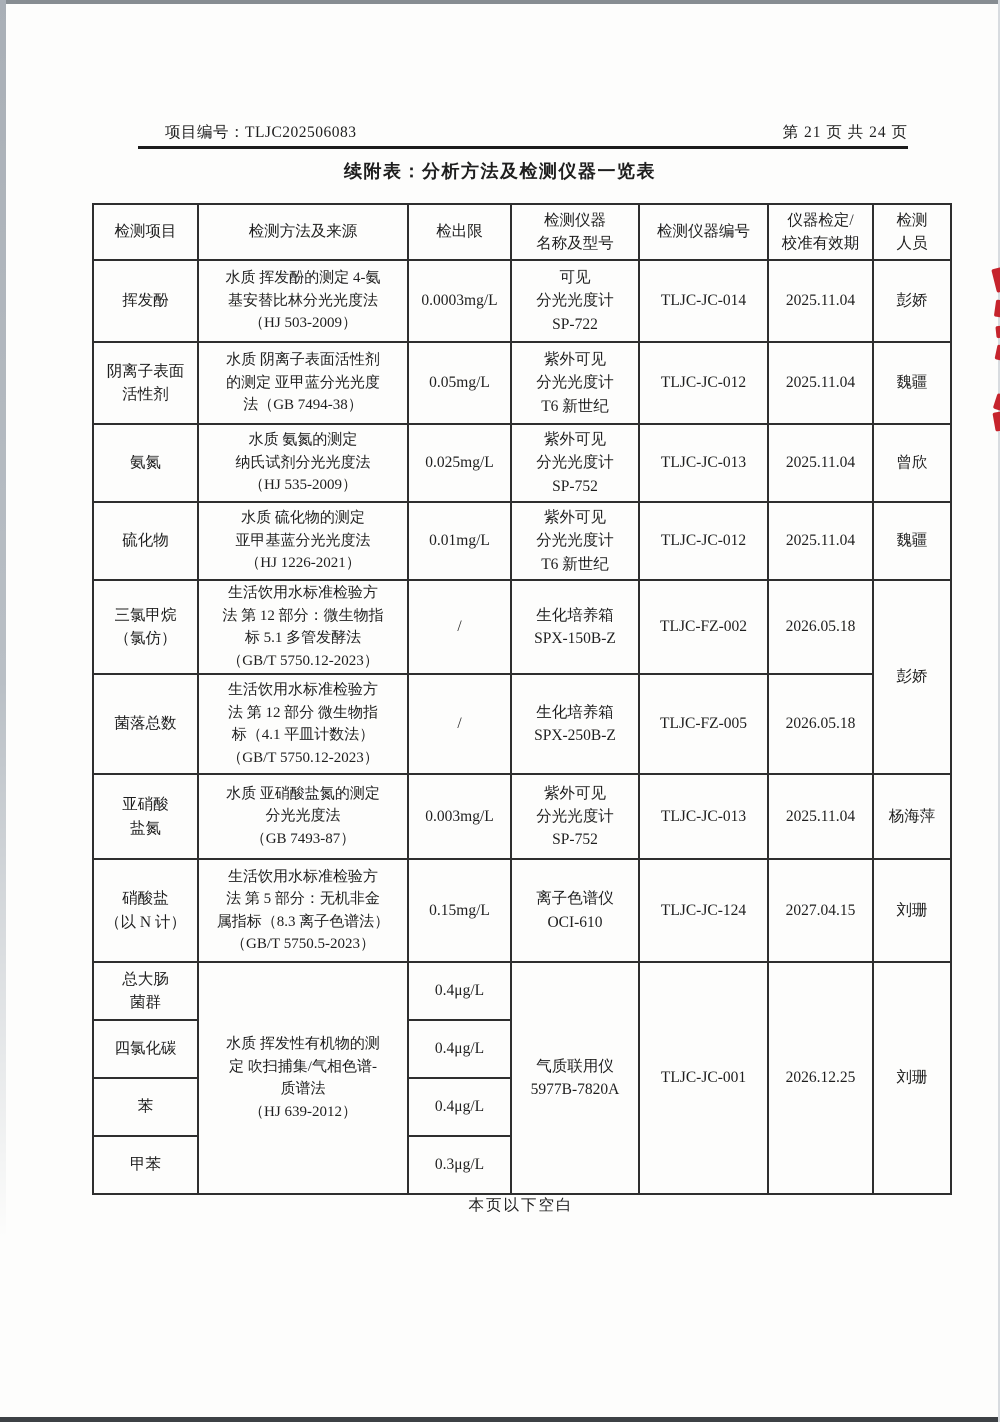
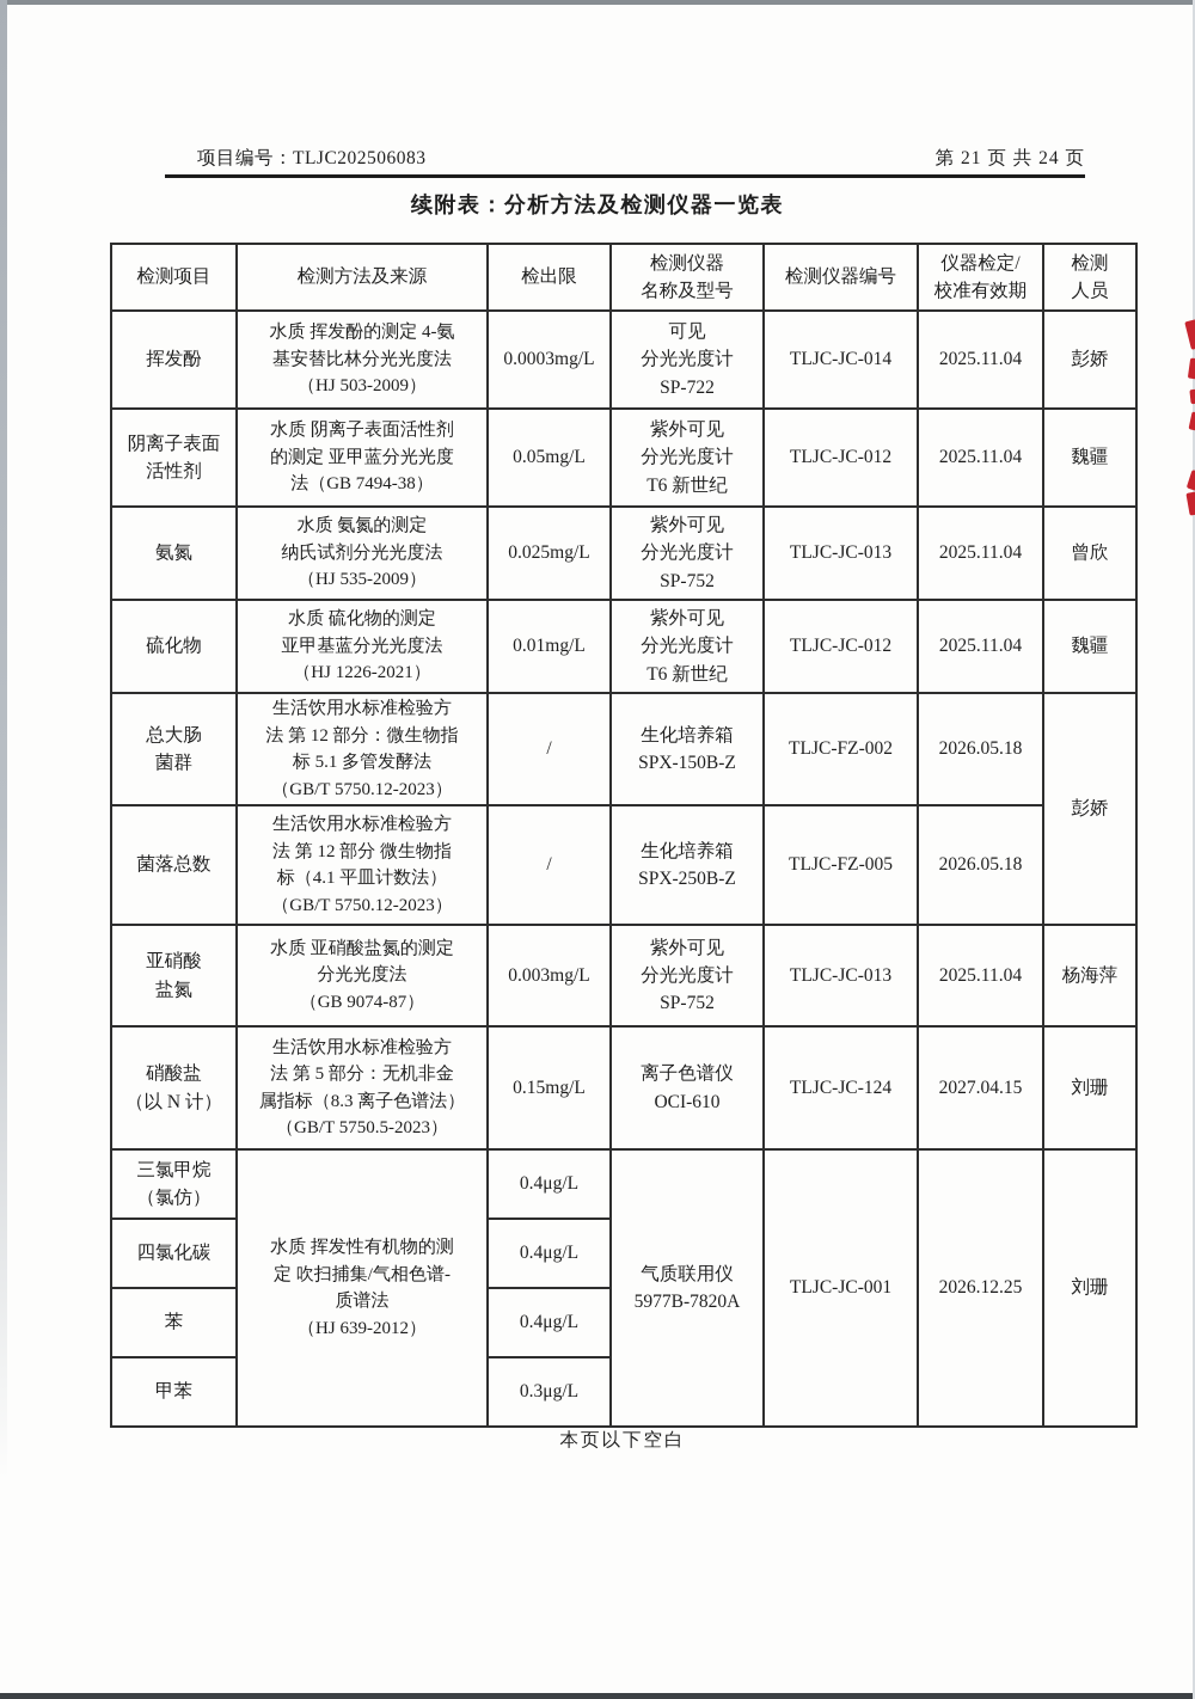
  项目编号：TLJC202506083
  第 21 页 共 24 页
  续附表：分析方法及检测仪器一览表
  检测项目	检测方法及来源	检出限	检测仪器 名称及型号	检测仪器编号	仪器检定/ 校准有效期	检测 人员
  挥发酚	水质 挥发酚的测定 4-氨 基安替比林分光光度法 （HJ 503-2009）	0.0003mg/L	可见 分光光度计 SP-722	TLJC-JC-014	2025.11.04	彭娇
  阴离子表面 活性剂	水质 阴离子表面活性剂 的测定 亚甲蓝分光光度 法（GB 7494-38）	0.05mg/L	紫外可见 分光光度计 T6 新世纪	TLJC-JC-012	2025.11.04	魏疆
  氨氮	水质 氨氮的测定 纳氏试剂分光光度法 （HJ 535-2009）	0.025mg/L	紫外可见 分光光度计 SP-752	TLJC-JC-013	2025.11.04	曾欣
  硫化物	水质 硫化物的测定 亚甲基蓝分光光度法 （HJ 1226-2021）	0.01mg/L	紫外可见 分光光度计 T6 新世纪	TLJC-JC-012	2025.11.04	魏疆
- 三氯甲烷 （氯仿）	生活饮用水标准检验方 法 第 12 部分：微生物指 标 5.1 多管发酵法 （GB/T 5750.12-2023）	/	生化培养箱 SPX-150B-Z	TLJC-FZ-002	2026.05.18	彭娇
+ 总大肠 菌群	生活饮用水标准检验方 法 第 12 部分：微生物指 标 5.1 多管发酵法 （GB/T 5750.12-2023）	/	生化培养箱 SPX-150B-Z	TLJC-FZ-002	2026.05.18	彭娇
  菌落总数	生活饮用水标准检验方 法 第 12 部分 微生物指 标（4.1 平皿计数法） （GB/T 5750.12-2023）	/	生化培养箱 SPX-250B-Z	TLJC-FZ-005	2026.05.18
- 亚硝酸 盐氮	水质 亚硝酸盐氮的测定 分光光度法 （GB 7493-87）	0.003mg/L	紫外可见 分光光度计 SP-752	TLJC-JC-013	2025.11.04	杨海萍
+ 亚硝酸 盐氮	水质 亚硝酸盐氮的测定 分光光度法 （GB 9074-87）	0.003mg/L	紫外可见 分光光度计 SP-752	TLJC-JC-013	2025.11.04	杨海萍
  硝酸盐 （以 N 计）	生活饮用水标准检验方 法 第 5 部分：无机非金 属指标（8.3 离子色谱法） （GB/T 5750.5-2023）	0.15mg/L	离子色谱仪 OCI-610	TLJC-JC-124	2027.04.15	刘珊
- 总大肠 菌群	水质 挥发性有机物的测 定 吹扫捕集/气相色谱- 质谱法 （HJ 639-2012）	0.4μg/L	气质联用仪 5977B-7820A	TLJC-JC-001	2026.12.25	刘珊
+ 三氯甲烷 （氯仿）	水质 挥发性有机物的测 定 吹扫捕集/气相色谱- 质谱法 （HJ 639-2012）	0.4μg/L	气质联用仪 5977B-7820A	TLJC-JC-001	2026.12.25	刘珊
  四氯化碳	0.4μg/L
  苯	0.4μg/L
  甲苯	0.3μg/L
  本页以下空白
